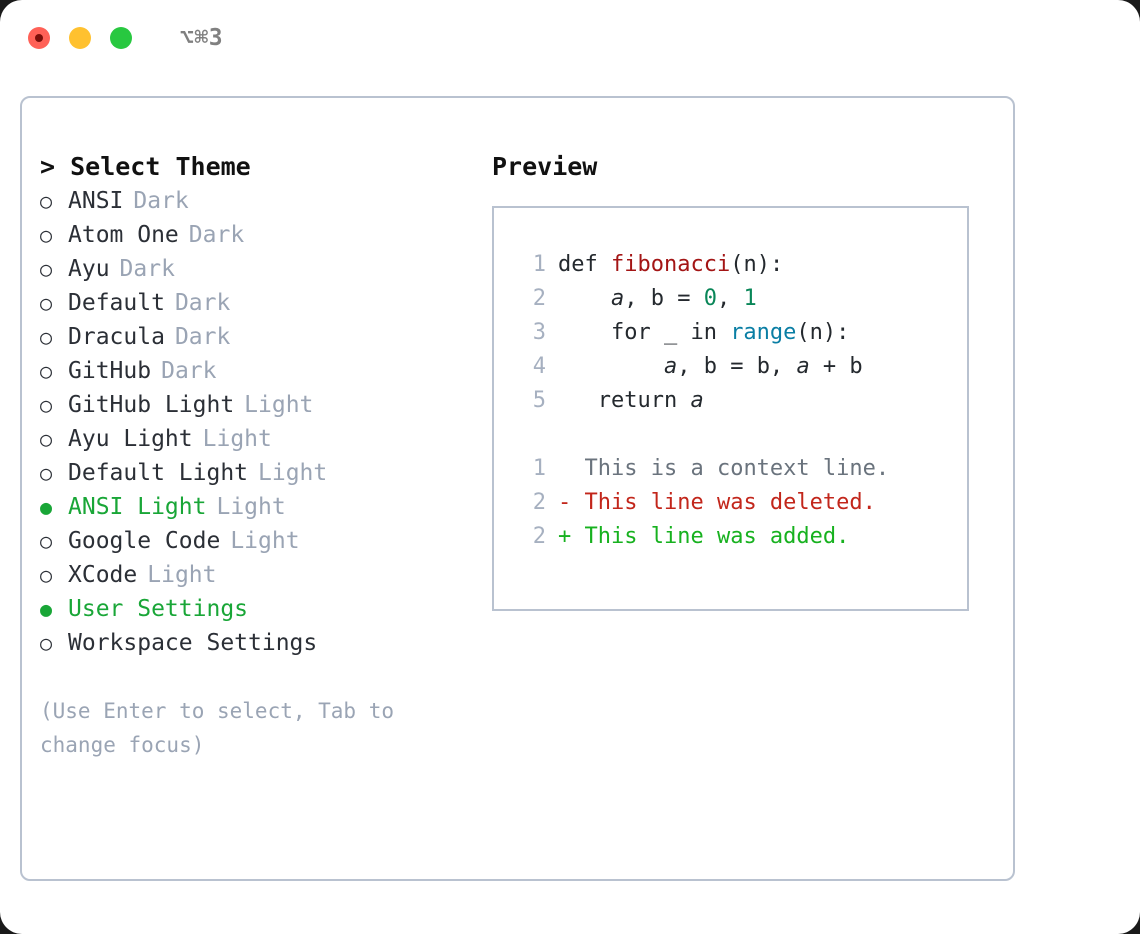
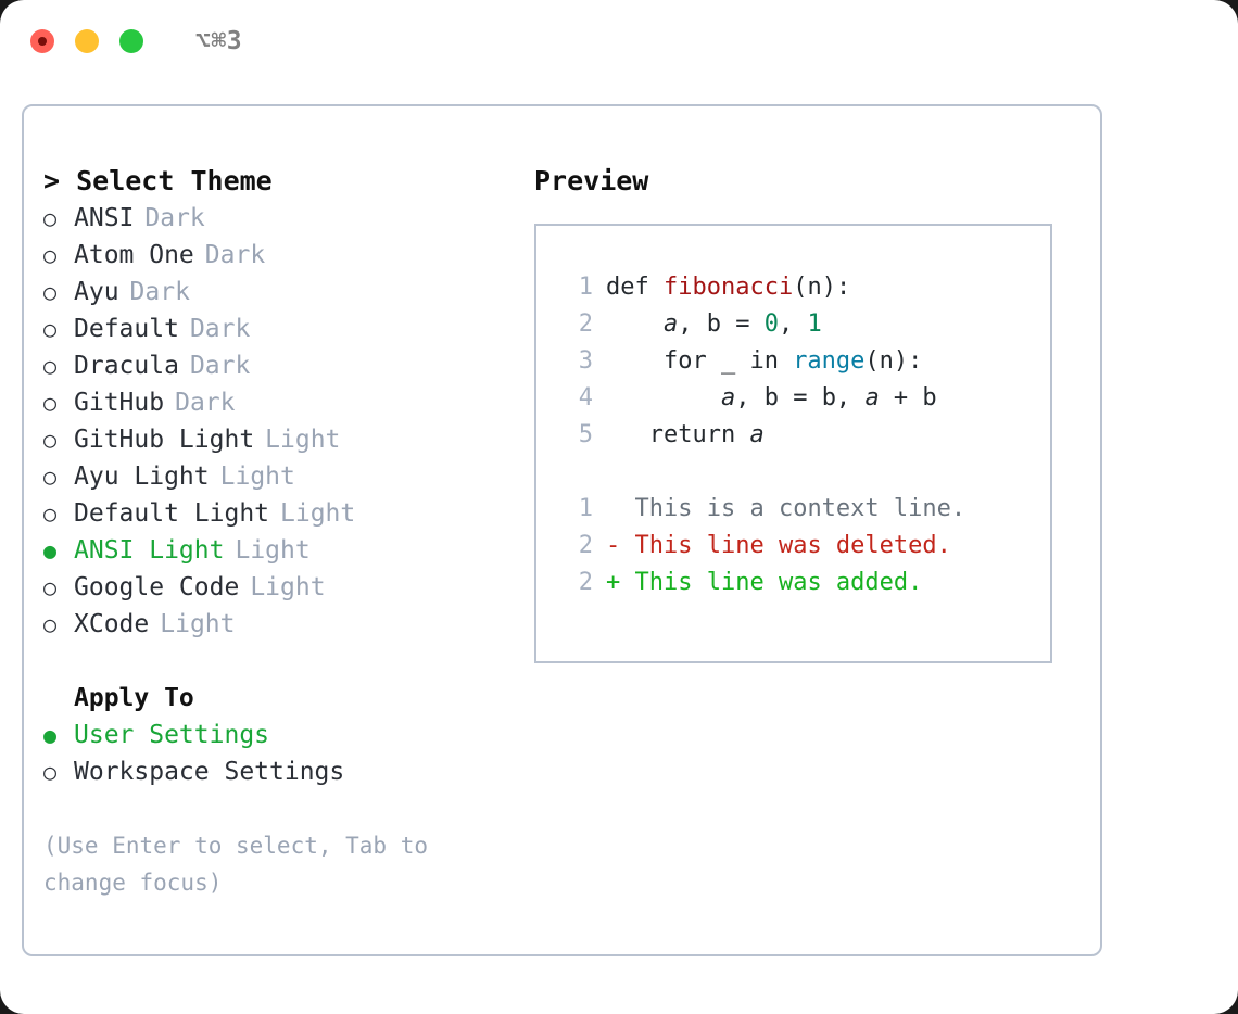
  ⌥⌘3
  > Select Theme
  ○
  ANSI
  Dark
  ○
  Atom One
  Dark
  ○
  Ayu
  Dark
  ○
  Default
  Dark
  ○
  Dracula
  Dark
  ○
  GitHub
  Dark
  ○
  GitHub Light
  Light
  ○
  Ayu Light
  Light
  ○
  Default Light
  Light
  ●
  ANSI Light
  Light
  ○
  Google Code
  Light
  ○
  XCode
  Light
+ Apply To
  ●
  User Settings
  ○
  Workspace Settings
  (Use Enter to select, Tab to change focus)
  Preview
  1
  def fibonacci(n):
  2
  a, b = 0, 1
  3
  for _ in range(n):
  4
  a, b = b, a + b
  5
  return a
  1
  This is a context line.
  2
  -
  This line was deleted.
  2
  +
  This line was added.
